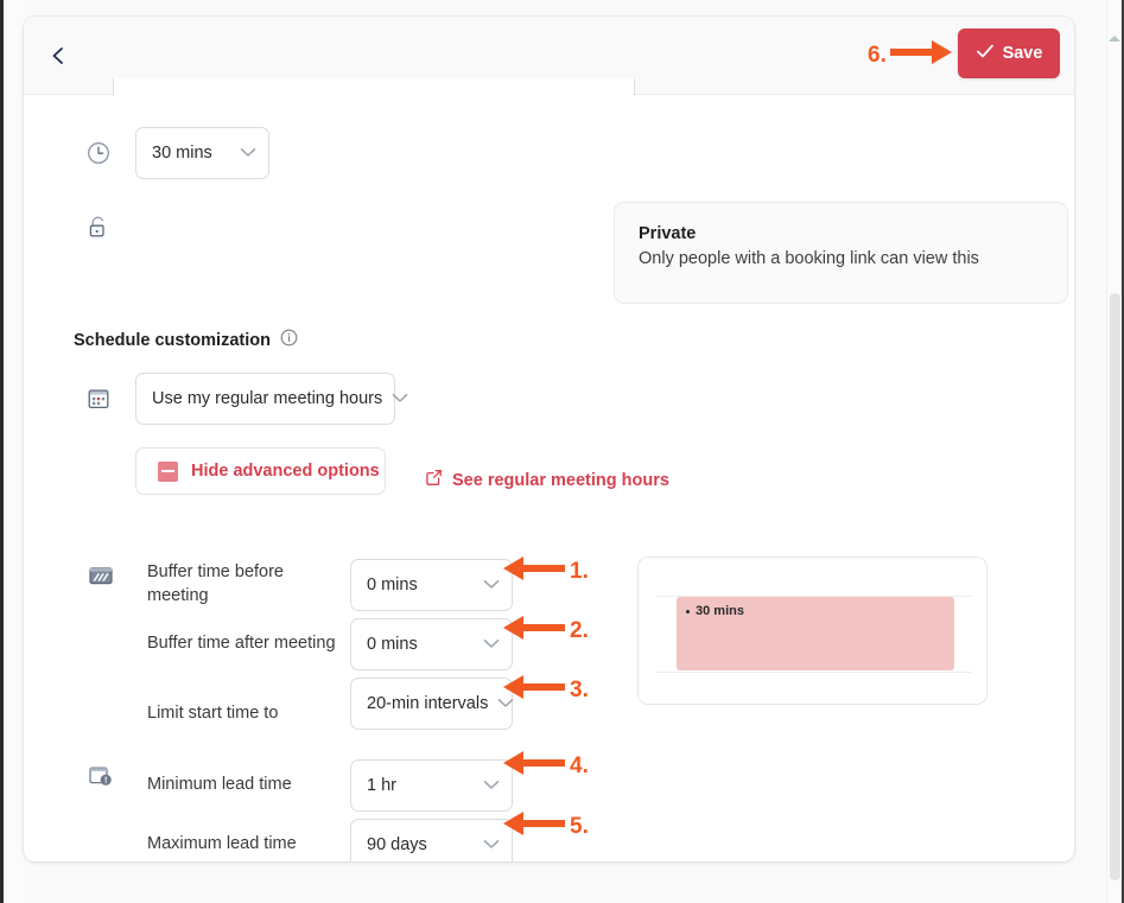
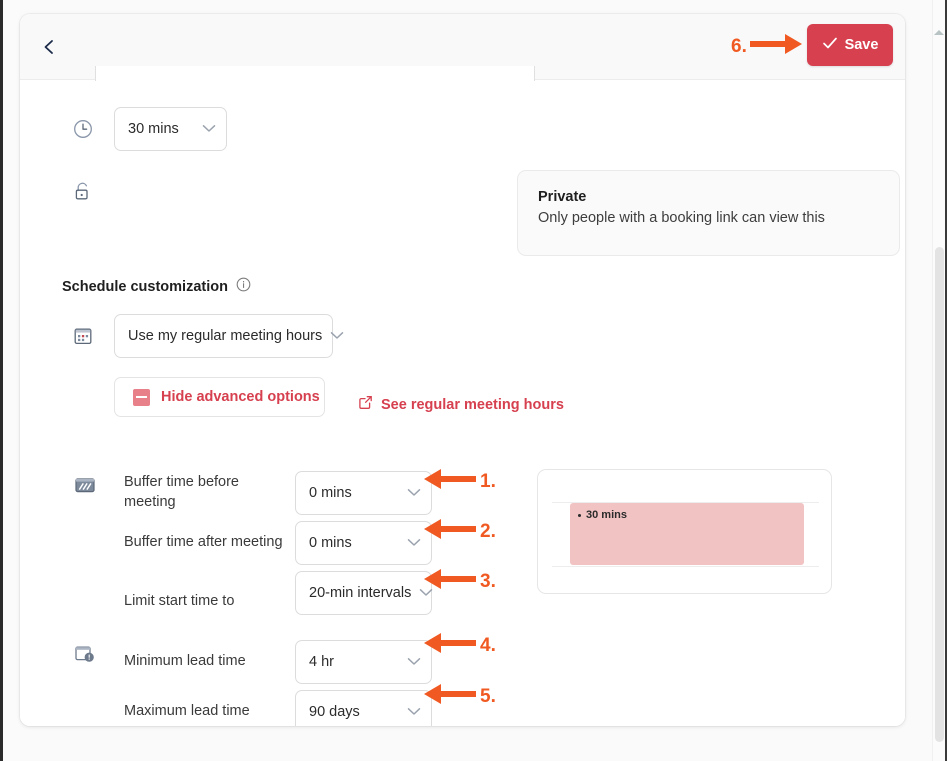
  Save
  30 mins
  Private
  Only people with a booking link can view this
  Schedule customization
  Use my regular meeting hours
  See regular meeting hours
  Hide advanced options
  Buffer time before meeting
  0 mins
  Buffer time after meeting
  0 mins
  Limit start time to
  20-min intervals
  Minimum lead time
- 1 hr
+ 4 hr
  Maximum lead time
  90 days
  30 mins
  1.
  2.
  3.
  4.
  5.
  6.
